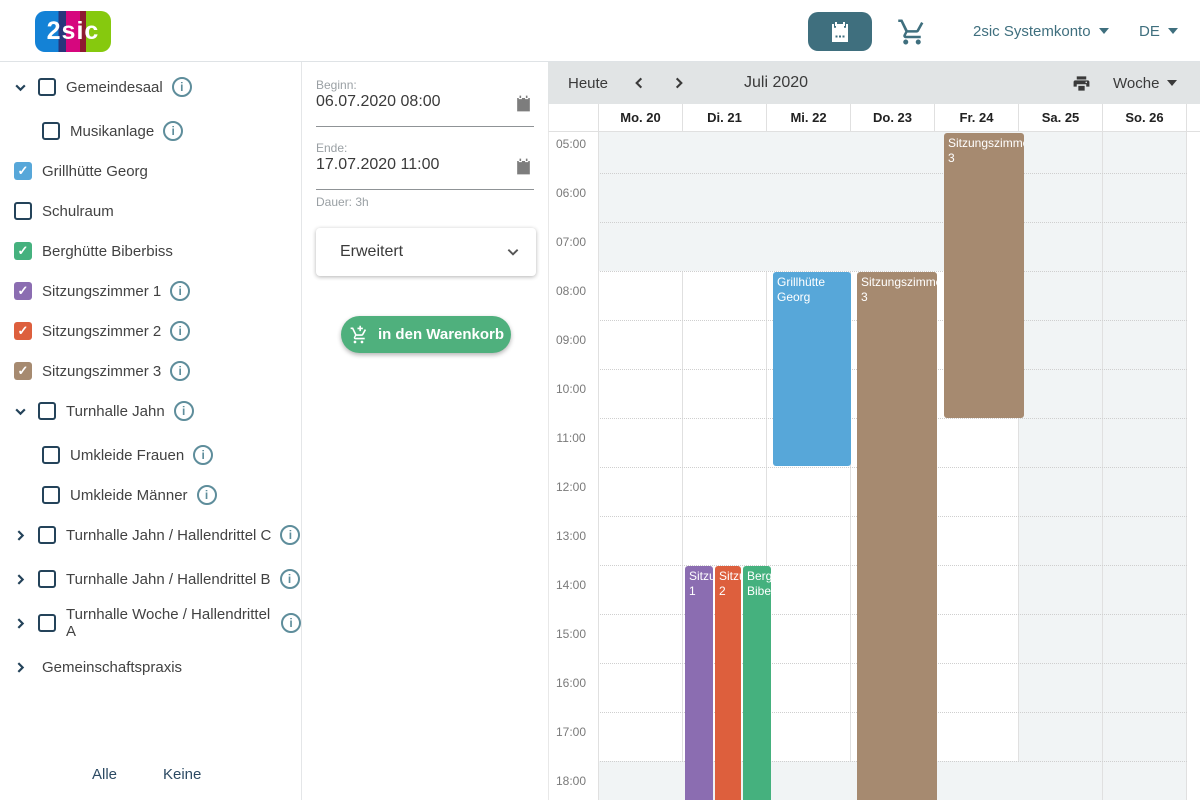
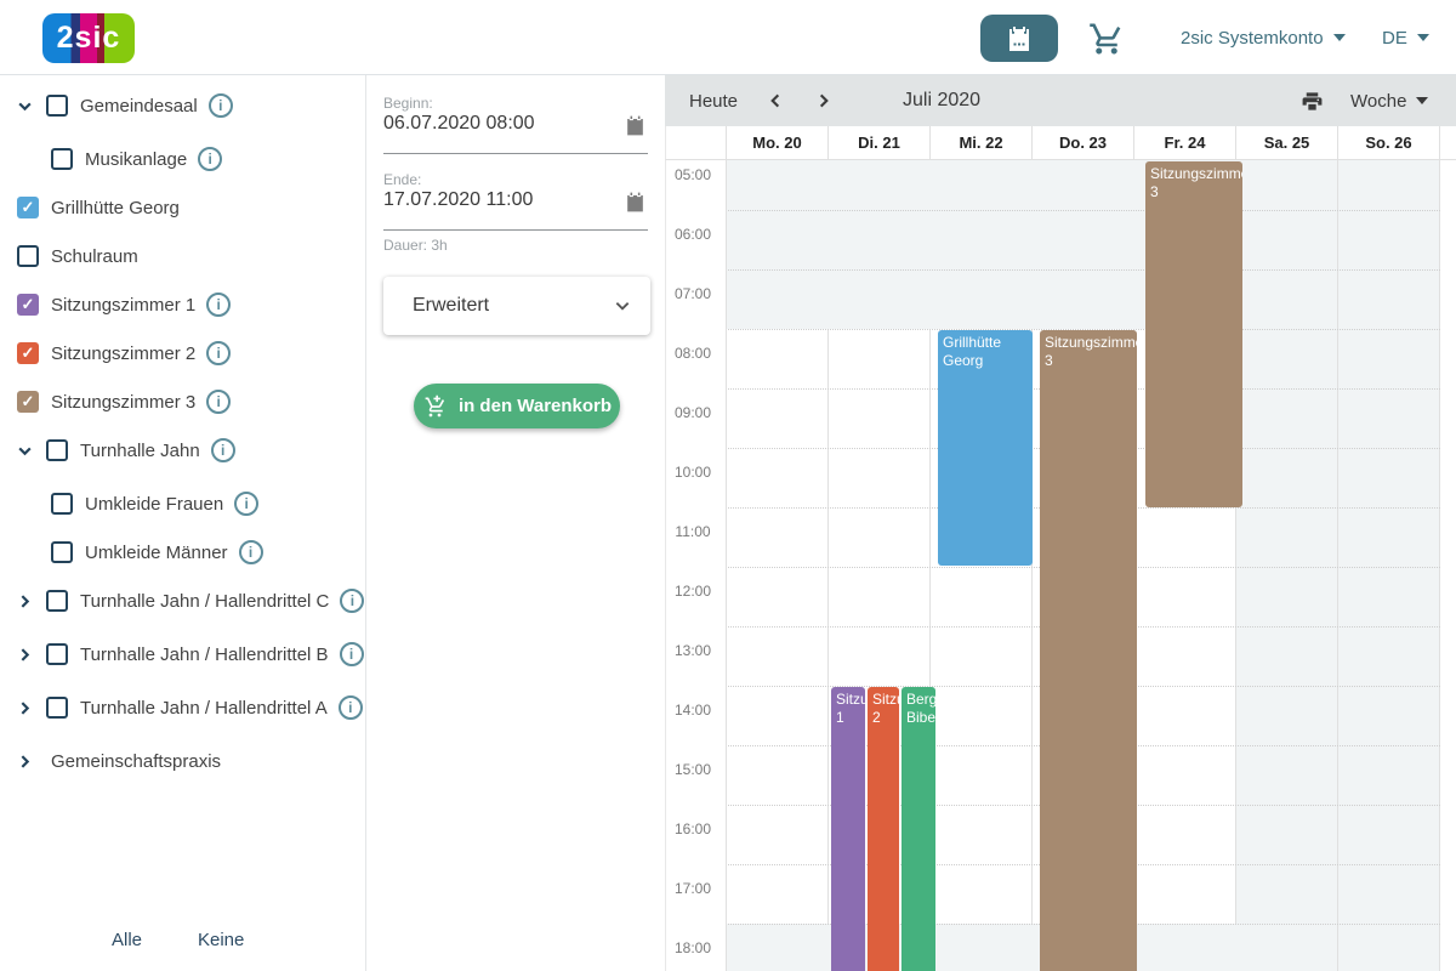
  2sic
  2sic Systemkonto
  DE
  Gemeindesaal
  i
  Musikanlage
  i
  Grillhütte Georg
  Schulraum
- Berghütte Biberbiss
  Sitzungszimmer 1
  i
  Sitzungszimmer 2
  i
  Sitzungszimmer 3
  i
  Turnhalle Jahn
  i
  Umkleide Frauen
  i
  Umkleide Männer
  i
  Turnhalle Jahn / Hallendrittel C
  i
  Turnhalle Jahn / Hallendrittel B
  i
- Turnhalle Woche / Hallendrittel A
+ Turnhalle Jahn / Hallendrittel A
  i
  Gemeinschaftspraxis
  Alle
  Keine
  Beginn:
  06.07.2020 08:00
  Ende:
  17.07.2020 11:00
  Dauer: 3h
  Erweitert
  in den Warenkorb
  Heute
  Juli 2020
  Woche
  Mo. 20
  Di. 21
  Mi. 22
  Do. 23
  Fr. 24
  Sa. 25
  So. 26
  05:00
  06:00
  07:00
  08:00
  09:00
  10:00
  11:00
  12:00
  13:00
  14:00
  15:00
  16:00
  17:00
  18:00
  Sitzungszimm 3
  Grillhütte Georg
  Sitzungszimm 3
